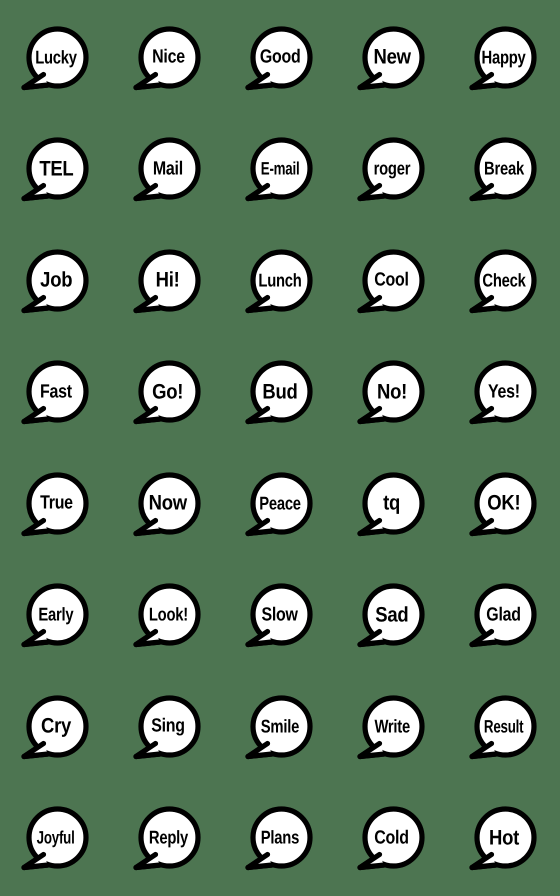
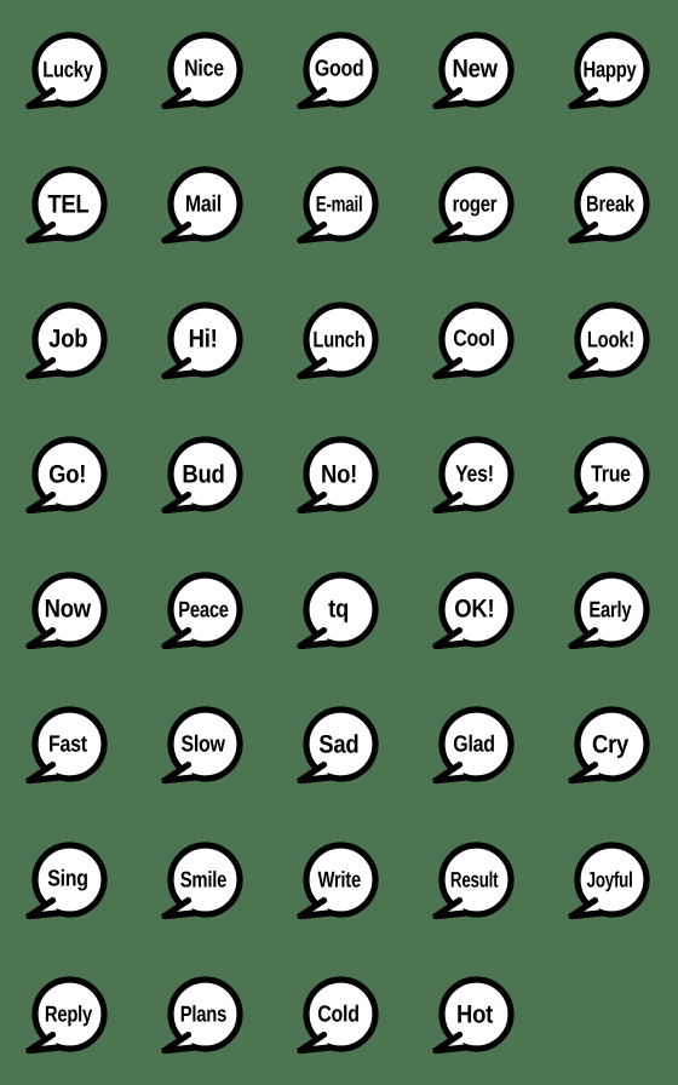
  Lucky
  Nice
  Good
  New
  Happy
  TEL
  Mail
  E-mail
  roger
  Break
  Job
  Hi!
  Lunch
  Cool
- Check
- Fast
+ Look!
  Go!
  Bud
  No!
  Yes!
  True
  Now
  Peace
  tq
  OK!
  Early
- Look!
+ Fast
  Slow
  Sad
  Glad
  Cry
  Sing
  Smile
  Write
  Result
  Joyful
  Reply
  Plans
  Cold
  Hot
